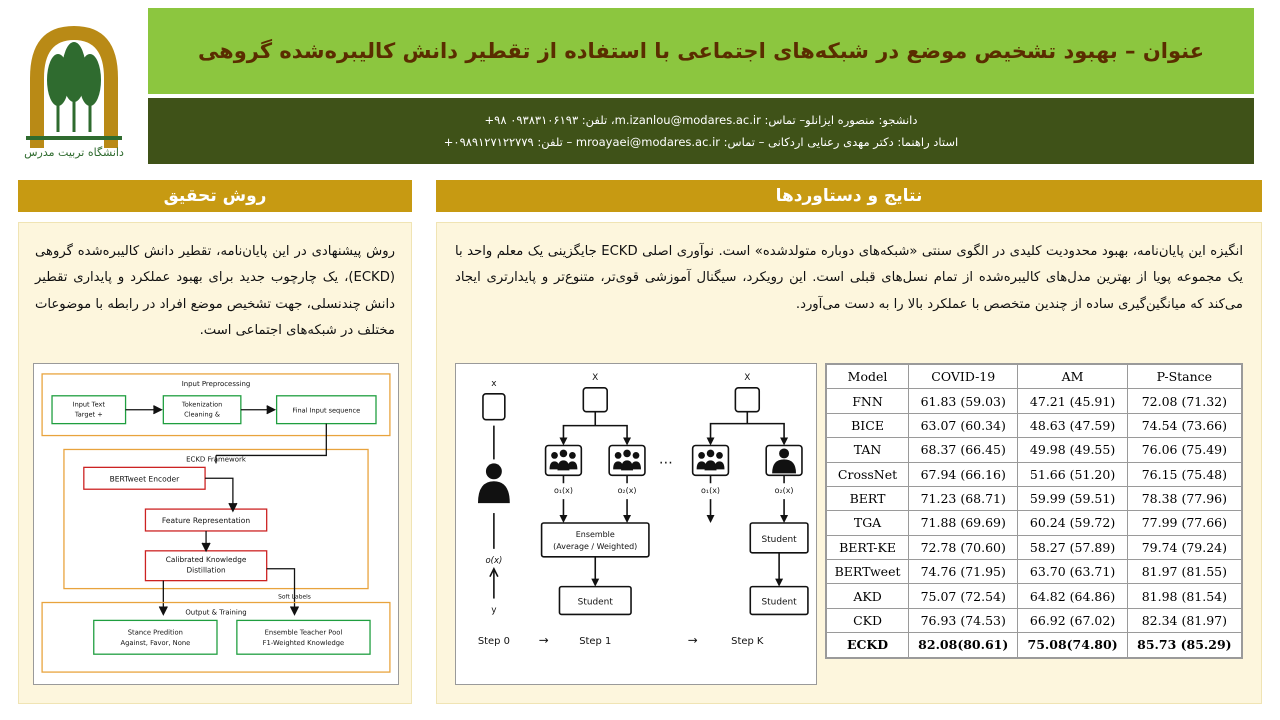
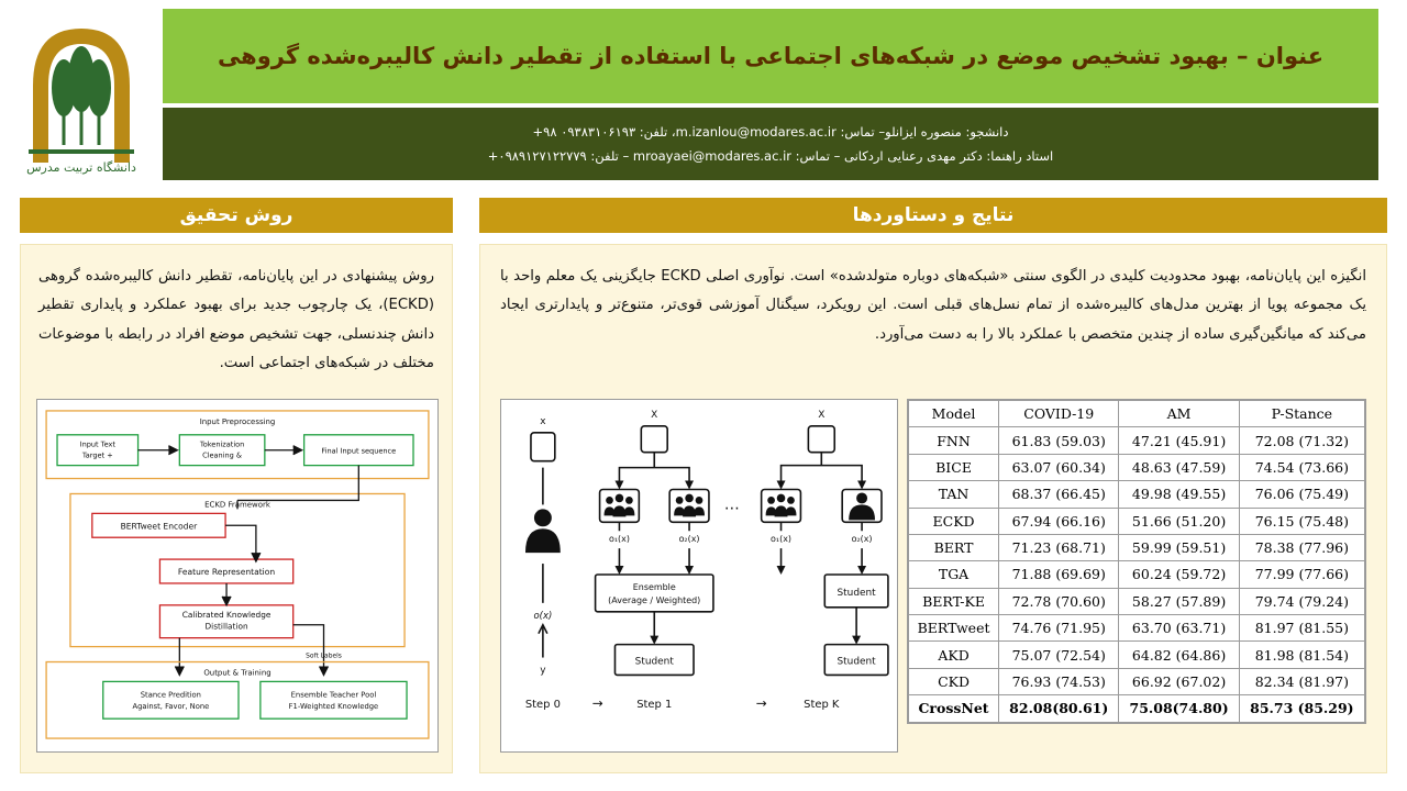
  عنوان – بهبود تشخیص موضع در شبکه‌های اجتماعی با استفاده از تقطیر دانش کالیبره‌شده گروهی
  دانشجو: منصوره ایزانلو– تماس: m.izanlou@modares.ac.ir، تلفن: ۰۹۳۸۳۱۰۶۱۹۳ ۹۸+
  استاد راهنما: دکتر مهدی رعنایی اردکانی – تماس: mroayaei@modares.ac.ir – تلفن: ۰۹۸۹۱۲۷۱۲۲۷۷۹+
  دانشگاه تربیت مدرس
  نتایج و دستاوردها
  روش تحقیق
  انگیزه این پایان‌نامه، بهبود محدودیت کلیدی در الگوی سنتی «شبکه‌های دوباره متولدشده» است. نوآوری اصلی ECKD جایگزینی یک معلم واحد با یک مجموعه پویا از بهترین مدل‌های کالیبره‌شده از تمام نسل‌های قبلی است. این رویکرد، سیگنال آموزشی قوی‌تر، متنوع‌تر و پایدارتری ایجاد می‌کند که میانگین‌گیری ساده از چندین متخصص با عملکرد بالا را به دست می‌آورد.
  Model	COVID-19	AM	P-Stance
  FNN	61.83 (59.03)	47.21 (45.91)	72.08 (71.32)
  BICE	63.07 (60.34)	48.63 (47.59)	74.54 (73.66)
  TAN	68.37 (66.45)	49.98 (49.55)	76.06 (75.49)
- CrossNet	67.94 (66.16)	51.66 (51.20)	76.15 (75.48)
+ ECKD	67.94 (66.16)	51.66 (51.20)	76.15 (75.48)
  BERT	71.23 (68.71)	59.99 (59.51)	78.38 (77.96)
  TGA	71.88 (69.69)	60.24 (59.72)	77.99 (77.66)
  BERT-KE	72.78 (70.60)	58.27 (57.89)	79.74 (79.24)
  BERTweet	74.76 (71.95)	63.70 (63.71)	81.97 (81.55)
  AKD	75.07 (72.54)	64.82 (64.86)	81.98 (81.54)
  CKD	76.93 (74.53)	66.92 (67.02)	82.34 (81.97)
- ECKD	82.08(80.61)	75.08(74.80)	85.73 (85.29)
+ CrossNet	82.08(80.61)	75.08(74.80)	85.73 (85.29)
  x
  o(x)
  y
  X
  …
  o₁(x)
  o₂(x)
  Ensemble
  (Average / Weighted)
  Student
  X
  o₁(x)
  o₂(x)
  Student
  Student
  Step 0
  →
  Step 1
  →
  Step K
  روش پیشنهادی در این پایان‌نامه، تقطیر دانش کالیبره‌شده گروهی (ECKD)، یک چارچوب جدید برای بهبود عملکرد و پایداری تقطیر دانش چندنسلی، جهت تشخیص موضع افراد در رابطه با موضوعات مختلف در شبکه‌های اجتماعی است.
  Input Preprocessing
  Input Text
  + Target
  Tokenization
  & Cleaning
  Final Input sequence
  ECKD Frmework
  BERTweet Encoder
  Feature Representation
  Calibrated Knowledge
  Distillation
  Output & Training
  Stance Predition
  Against, Favor, None
  Ensemble Teacher Pool
  F1-Weighted Knowledge
